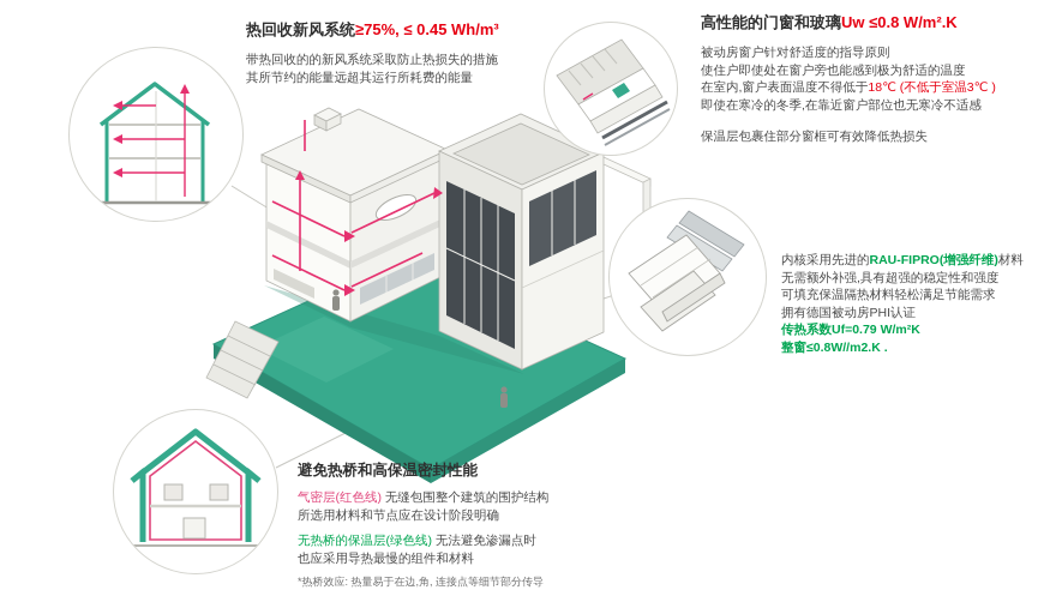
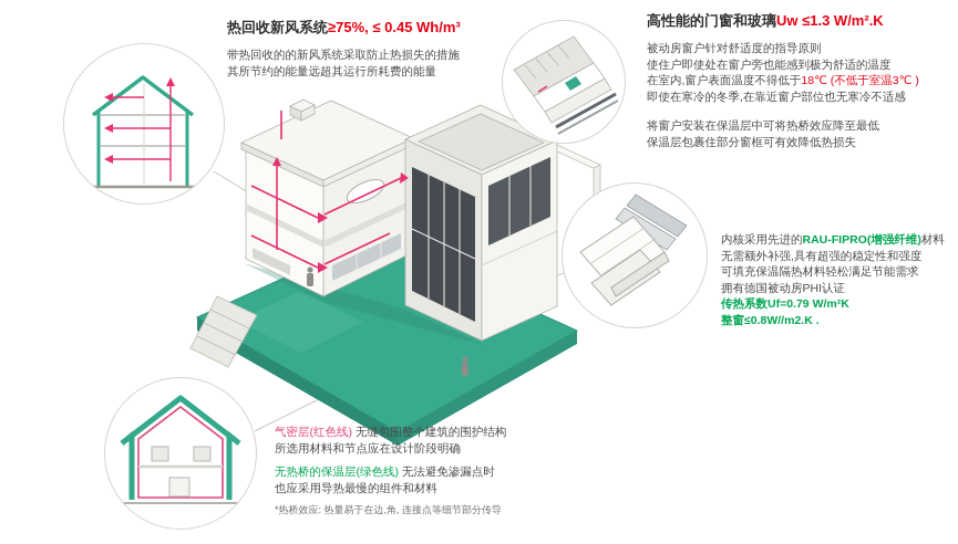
  热回收新风系统≥75%, ≤ 0.45 Wh/m³
  带热回收的的新风系统采取防止热损失的措施
  其所节约的能量远超其运行所耗费的能量
- 高性能的门窗和玻璃Uw ≤0.8 W/m².K
+ 高性能的门窗和玻璃Uw ≤1.3 W/m².K
  被动房窗户针对舒适度的指导原则
  使住户即使处在窗户旁也能感到极为舒适的温度
  在室内,窗户表面温度不得低于18℃ (不低于室温3℃ )
  即使在寒冷的冬季,在靠近窗户部位也无寒冷不适感
+ 将窗户安装在保温层中可将热桥效应降至最低
  保温层包裹住部分窗框可有效降低热损失
  内核采用先进的RAU-FIPRO(增强纤维)材料
  无需额外补强,具有超强的稳定性和强度
  可填充保温隔热材料轻松满足节能需求
  拥有德国被动房PHI认证
  传热系数Uf=0.79 W/m²K
  整窗≤0.8W//m2.K .
- 避免热桥和高保温密封性能
  气密层(红色线) 无缝包围整个建筑的围护结构
  所选用材料和节点应在设计阶段明确
  无热桥的保温层(绿色线) 无法避免渗漏点时
  也应采用导热最慢的组件和材料
  *热桥效应: 热量易于在边,角, 连接点等细节部分传导
